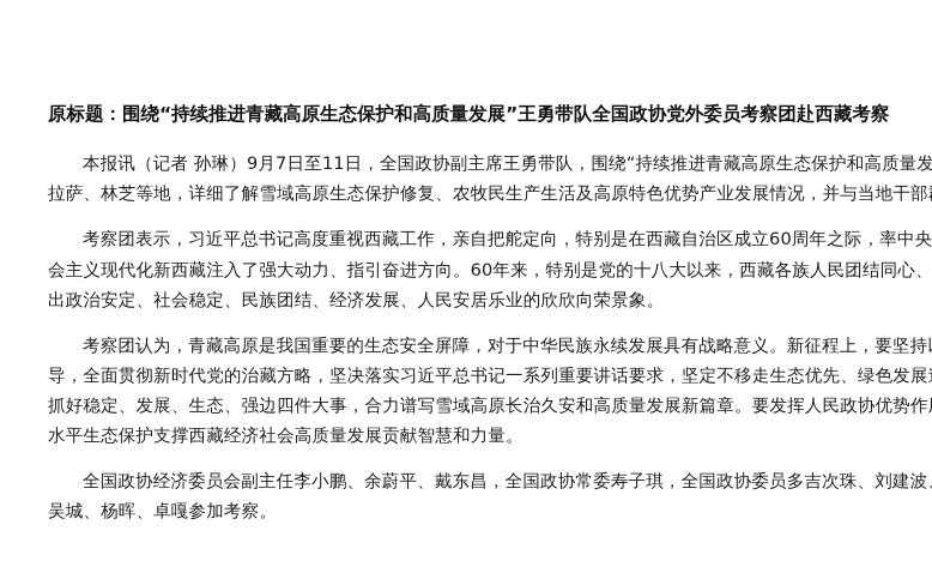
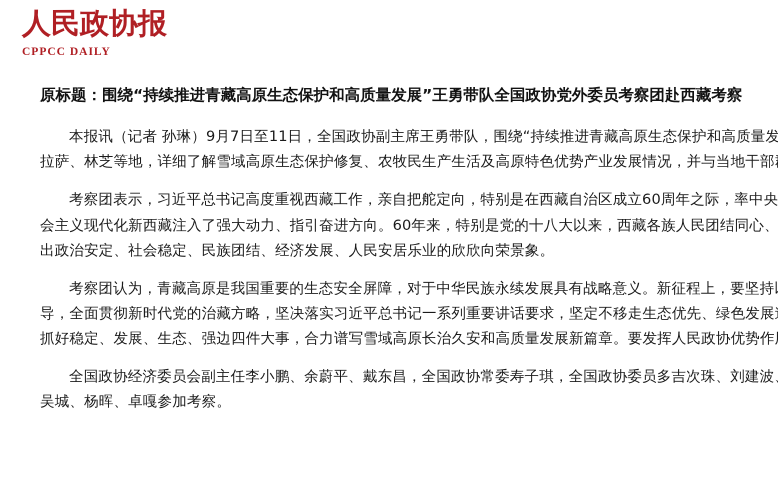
+ 人民政协报
+ CPPCC DAILY
  原标题：围绕“持续推进青藏高原生态保护和高质量发展”王勇带队全国政协党外委员考察团赴西藏考察
  本报讯（记者 孙琳）9月7日至11日，全国政协副主席王勇带队，围绕“持续推进青藏高原生态保护和高质量发
  拉萨、林芝等地，详细了解雪域高原生态保护修复、农牧民生产生活及高原特色优势产业发展情况，并与当地干部
  考察团表示，习近平总书记高度重视西藏工作，亲自把舵定向，特别是在西藏自治区成立60周年之际，率中央
  会主义现代化新西藏注入了强大动力、指引奋进方向。60年来，特别是党的十八大以来，西藏各族人民团结同心、
  出政治安定、社会稳定、民族团结、经济发展、人民安居乐业的欣欣向荣景象。
  考察团认为，青藏高原是我国重要的生态安全屏障，对于中华民族永续发展具有战略意义。新征程上，要坚持
  导，全面贯彻新时代党的治藏方略，坚决落实习近平总书记一系列重要讲话要求，坚定不移走生态优先、绿色发展
  抓好稳定、发展、生态、强边四件大事，合力谱写雪域高原长治久安和高质量发展新篇章。要发挥人民政协优势作
- 水平生态保护支撑西藏经济社会高质量发展贡献智慧和力量。
  全国政协经济委员会副主任李小鹏、余蔚平、戴东昌，全国政协常委寿子琪，全国政协委员多吉次珠、刘建波
  吴城、杨晖、卓嘎参加考察。
